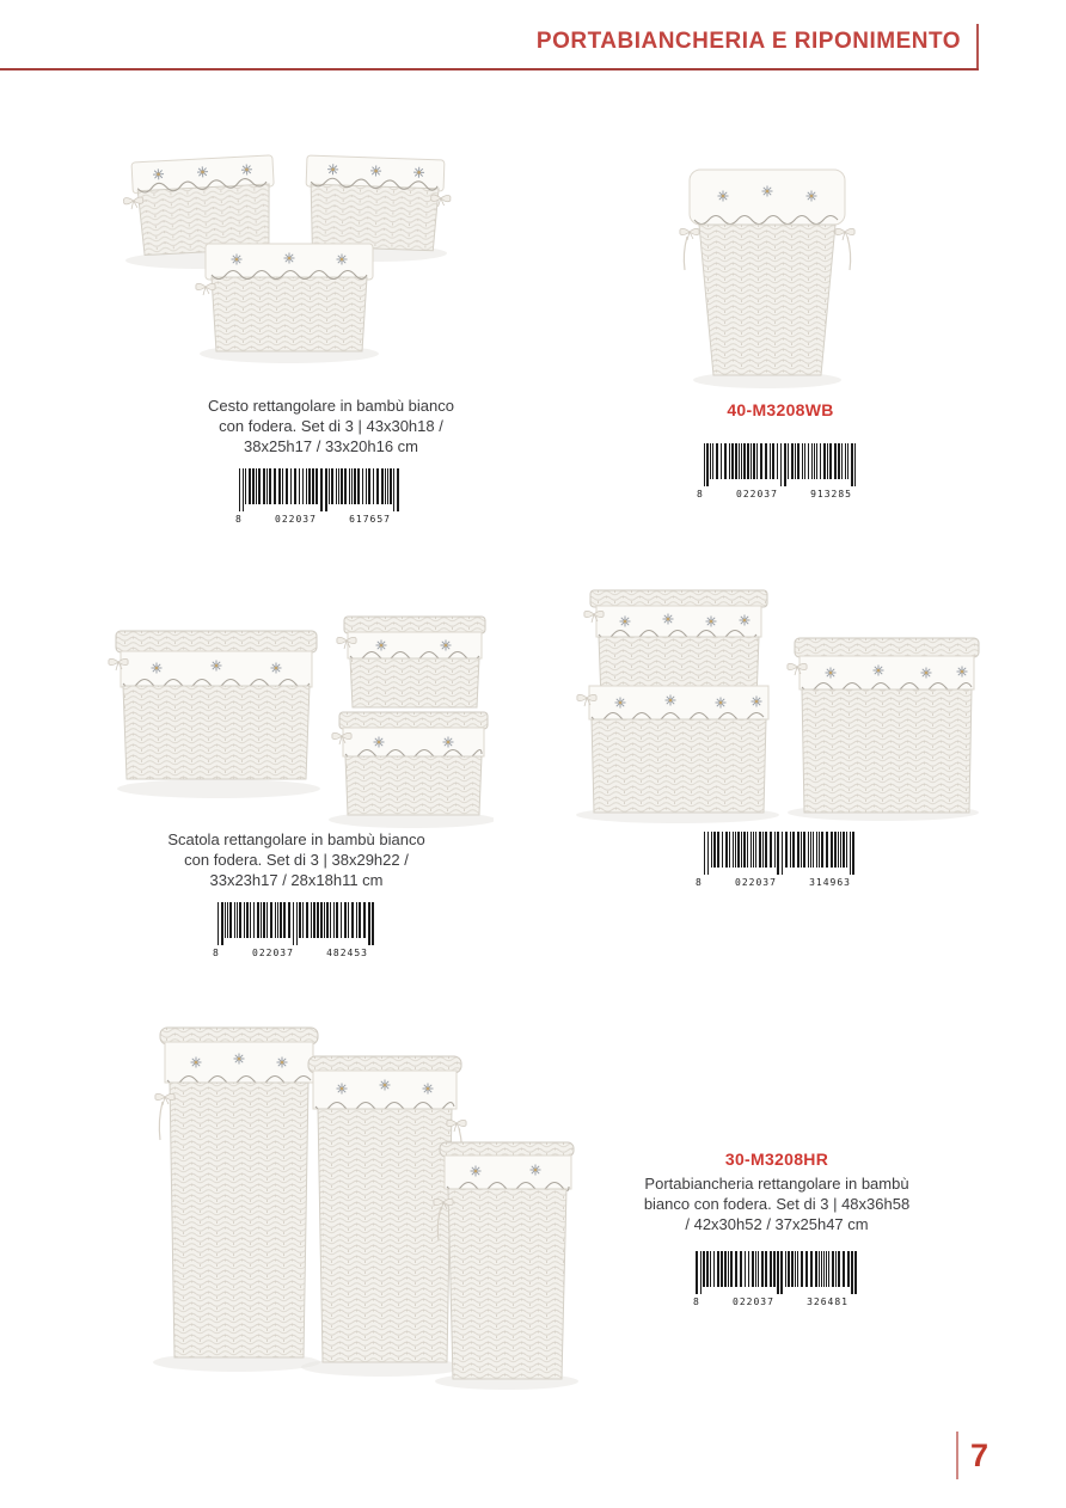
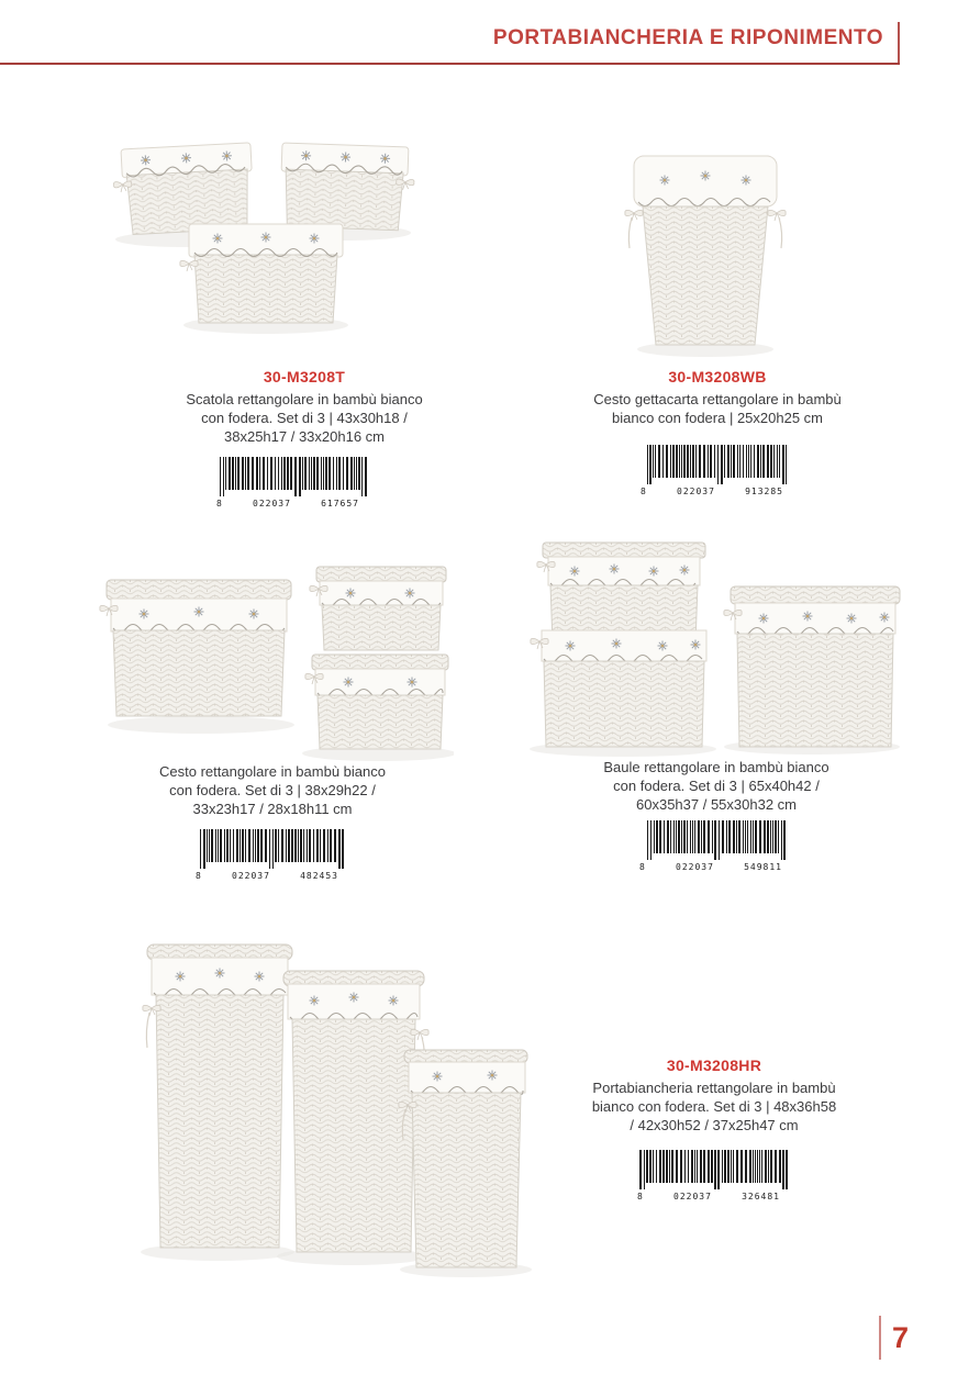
  PORTABIANCHERIA E RIPONIMENTO
+ 30-M3208T
- Cesto rettangolare in bambù bianco
+ Scatola rettangolare in bambù bianco
  con fodera. Set di 3 | 43x30h18 /
  38x25h17 / 33x20h16 cm
  8
  022037
  617657
- 40-M3208WB
+ 30-M3208WB
+ Cesto gettacarta rettangolare in bambù
+ bianco con fodera | 25x20h25 cm
  8
  022037
  913285
- Scatola rettangolare in bambù bianco
+ Cesto rettangolare in bambù bianco
  con fodera. Set di 3 | 38x29h22 /
  33x23h17 / 28x18h11 cm
  8
  022037
  482453
+ Baule rettangolare in bambù bianco
+ con fodera. Set di 3 | 65x40h42 /
+ 60x35h37 / 55x30h32 cm
  8
  022037
- 314963
+ 549811
  30-M3208HR
  Portabiancheria rettangolare in bambù
  bianco con fodera. Set di 3 | 48x36h58
  / 42x30h52 / 37x25h47 cm
  8
  022037
  326481
  7
